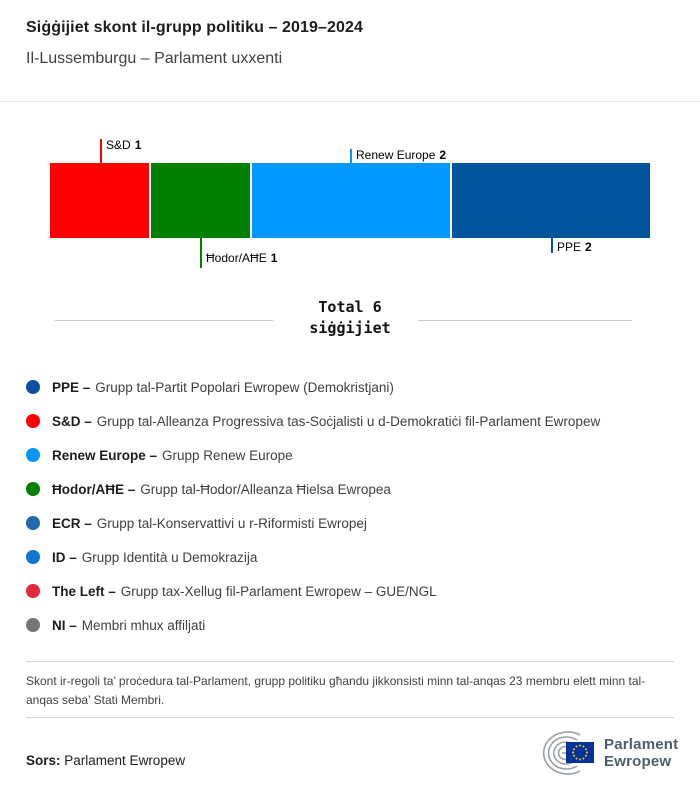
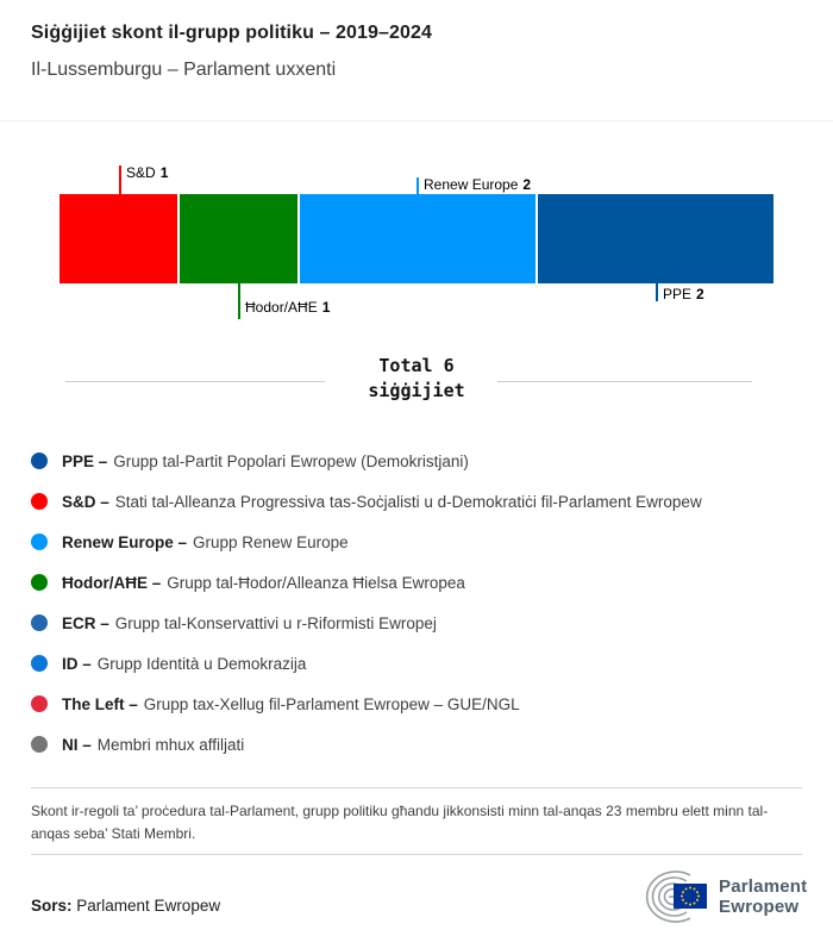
  Siġġijiet skont il-grupp politiku – 2019–2024
  Il-Lussemburgu – Parlament uxxenti
  S&D 1
  Renew Europe 2
  Ħodor/AĦE 1
  PPE 2
  Total 6
  siġġijiet
  PPE – Grupp tal-Partit Popolari Ewropew (Demokristjani)
- S&D – Grupp tal-Alleanza Progressiva tas-Soċjalisti u d-Demokratiċi fil-Parlament Ewropew
+ S&D – Stati tal-Alleanza Progressiva tas-Soċjalisti u d-Demokratiċi fil-Parlament Ewropew
  Renew Europe – Grupp Renew Europe
  Ħodor/AĦE – Grupp tal-Ħodor/Alleanza Ħielsa Ewropea
  ECR – Grupp tal-Konservattivi u r-Riformisti Ewropej
  ID – Grupp Identità u Demokrazija
  The Left – Grupp tax-Xellug fil-Parlament Ewropew – GUE/NGL
  NI – Membri mhux affiljati
  Skont ir-regoli ta’ proċedura tal-Parlament, grupp politiku għandu jikkonsisti minn tal-anqas 23 membru elett minn tal-anqas seba’ Stati Membri.
  Sors: Parlament Ewropew
  Parlament
  Ewropew
